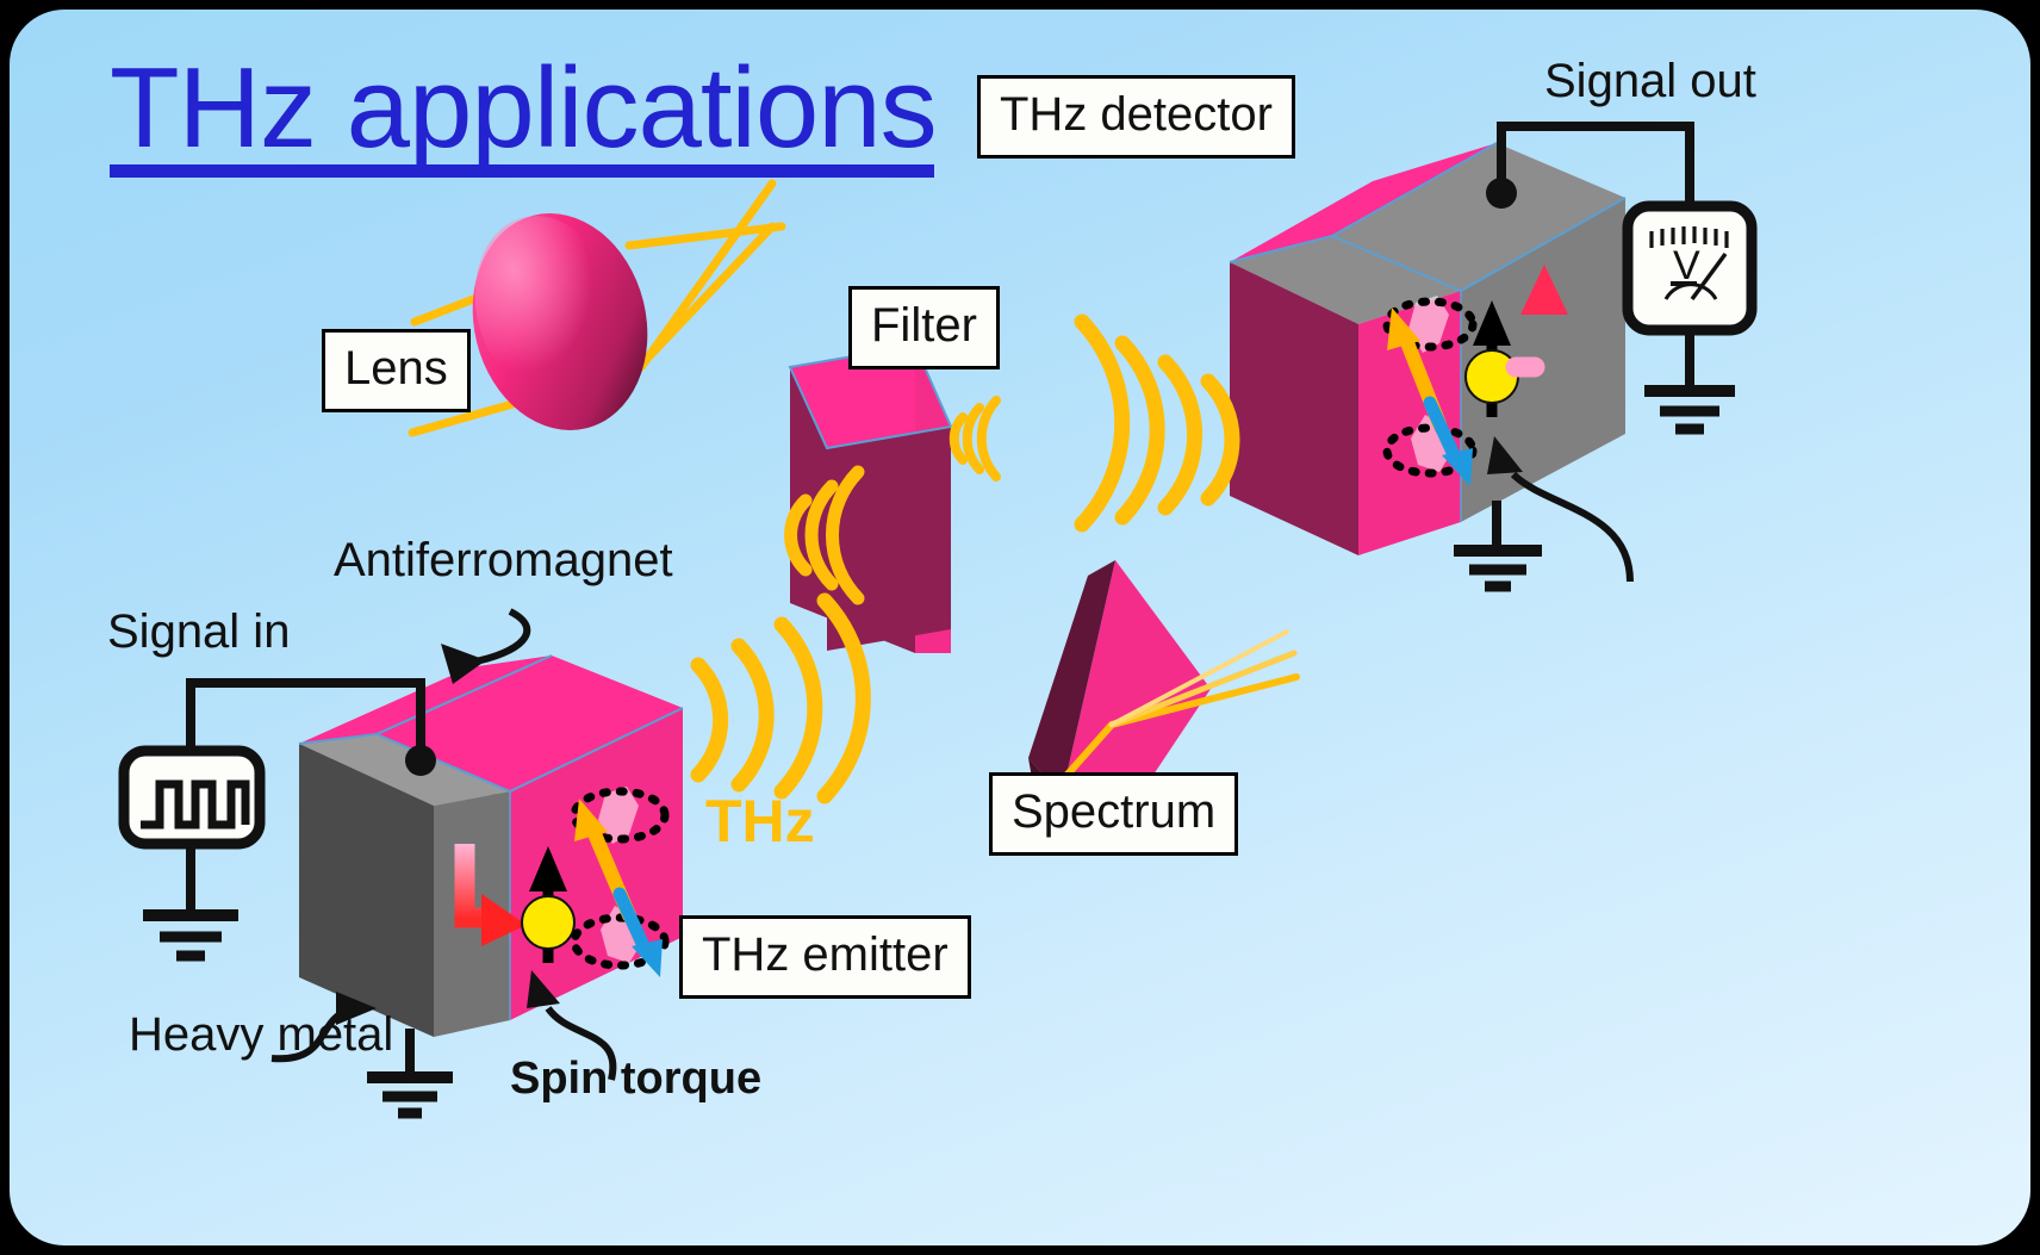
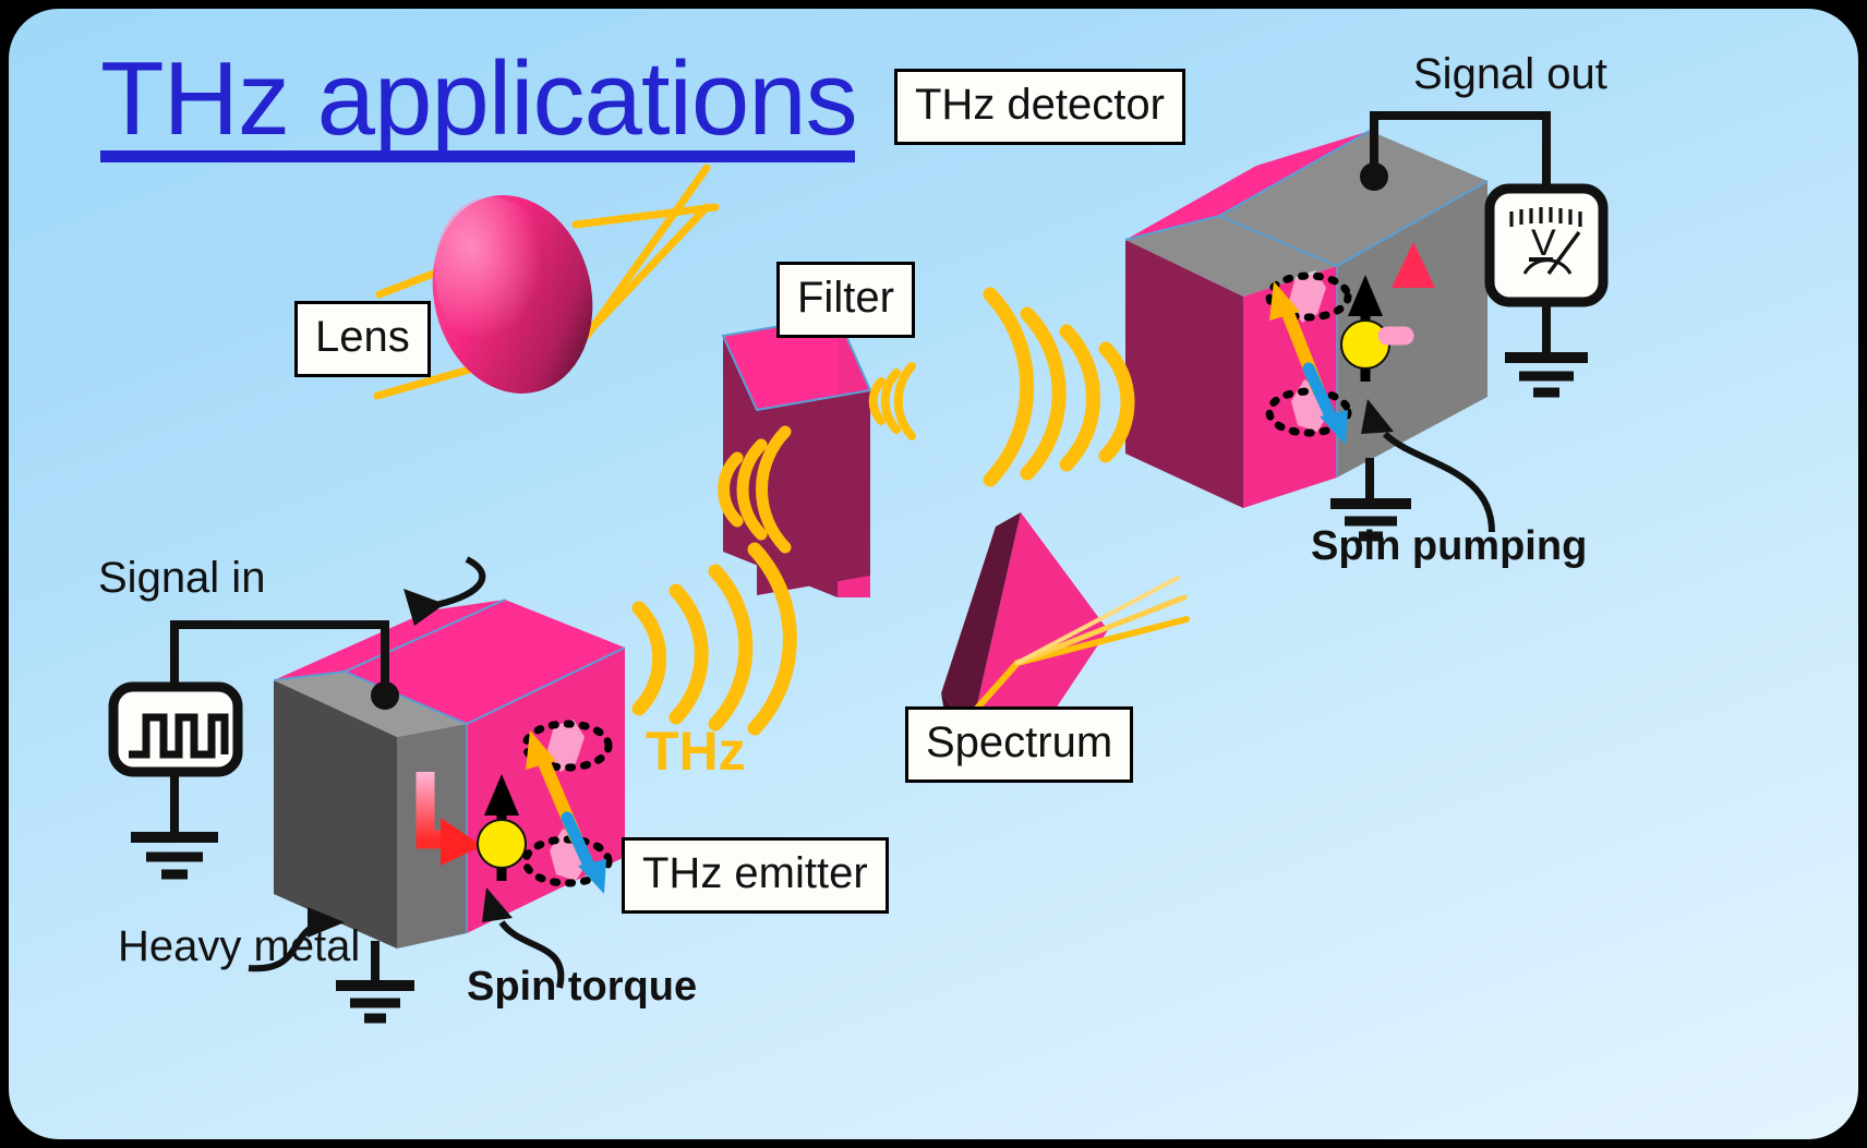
  V
  THz applications
  THz detector
  Lens
  Filter
  Spectrum
  THz emitter
  Signal in
  Signal out
- Antiferromagnet
  Heavy metal
  Spin torque
+ Spin pumping
  THz
